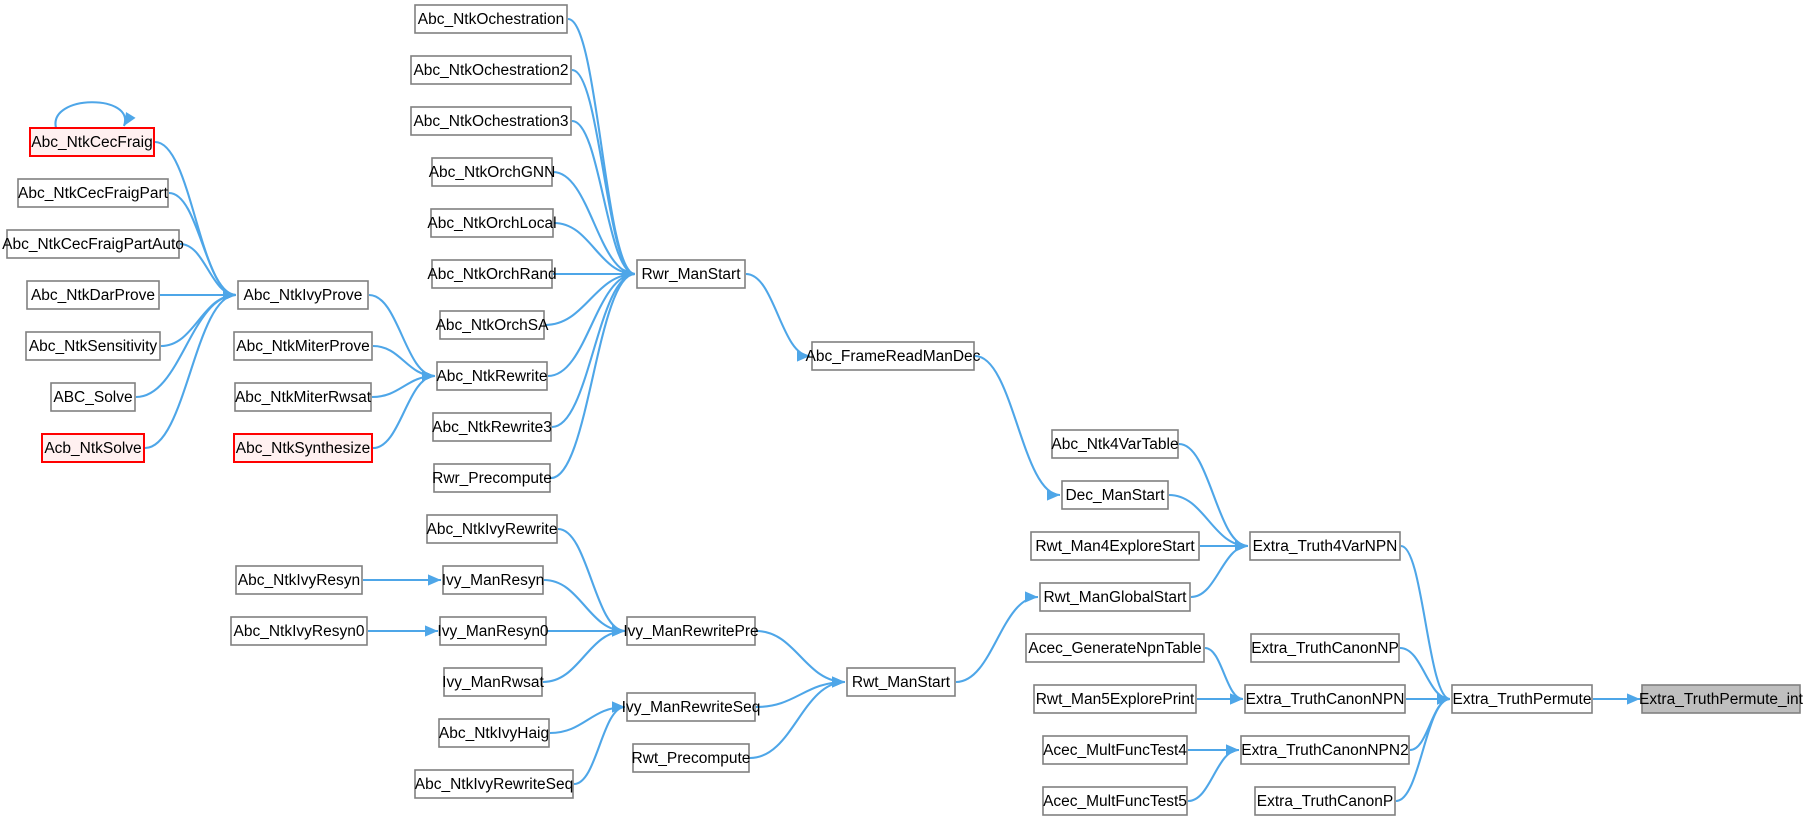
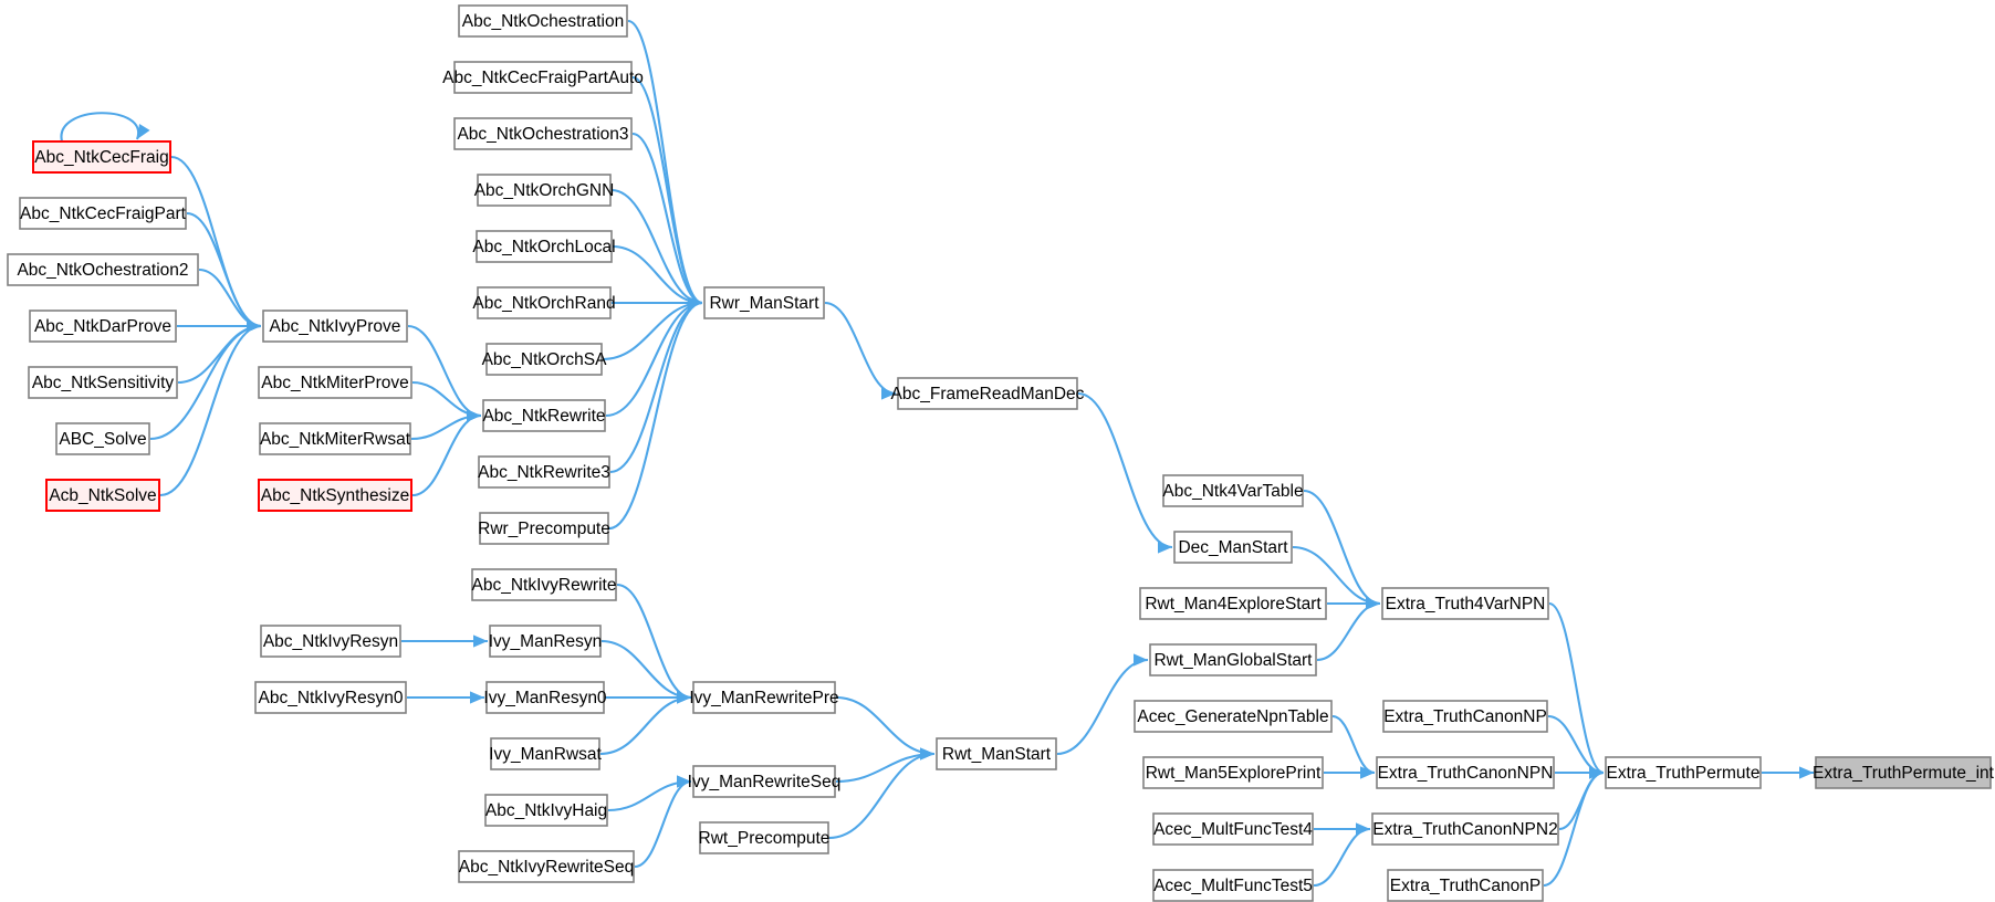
  Abc_NtkCecFraig
  Abc_NtkCecFraigPart
- Abc_NtkCecFraigPartAuto
+ Abc_NtkOchestration2
  Abc_NtkDarProve
  Abc_NtkSensitivity
  ABC_Solve
  Acb_NtkSolve
  Abc_NtkIvyProve
  Abc_NtkMiterProve
  Abc_NtkMiterRwsat
  Abc_NtkSynthesize
  Abc_NtkOchestration
- Abc_NtkOchestration2
+ Abc_NtkCecFraigPartAuto
  Abc_NtkOchestration3
  Abc_NtkOrchGNN
  Abc_NtkOrchLocal
  Abc_NtkOrchRand
  Abc_NtkOrchSA
  Abc_NtkRewrite
  Abc_NtkRewrite3
  Rwr_Precompute
  Abc_NtkIvyRewrite
  Abc_NtkIvyResyn
  Ivy_ManResyn
  Abc_NtkIvyResyn0
  Ivy_ManResyn0
  Ivy_ManRwsat
  Abc_NtkIvyHaig
  Abc_NtkIvyRewriteSeq
  Rwr_ManStart
  Ivy_ManRewritePre
  Ivy_ManRewriteSeq
  Rwt_Precompute
  Abc_FrameReadManDec
  Rwt_ManStart
  Abc_Ntk4VarTable
  Dec_ManStart
  Rwt_Man4ExploreStart
  Rwt_ManGlobalStart
  Acec_GenerateNpnTable
  Rwt_Man5ExplorePrint
  Acec_MultFuncTest4
  Acec_MultFuncTest5
  Extra_Truth4VarNPN
  Extra_TruthCanonNP
  Extra_TruthCanonNPN
  Extra_TruthCanonNPN2
  Extra_TruthCanonP
  Extra_TruthPermute
  Extra_TruthPermute_int
